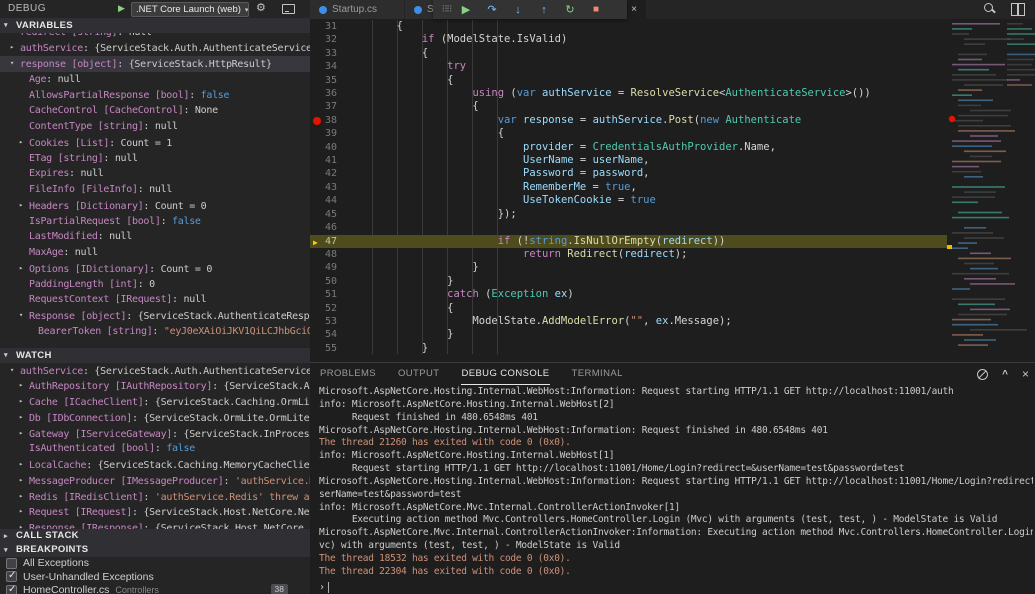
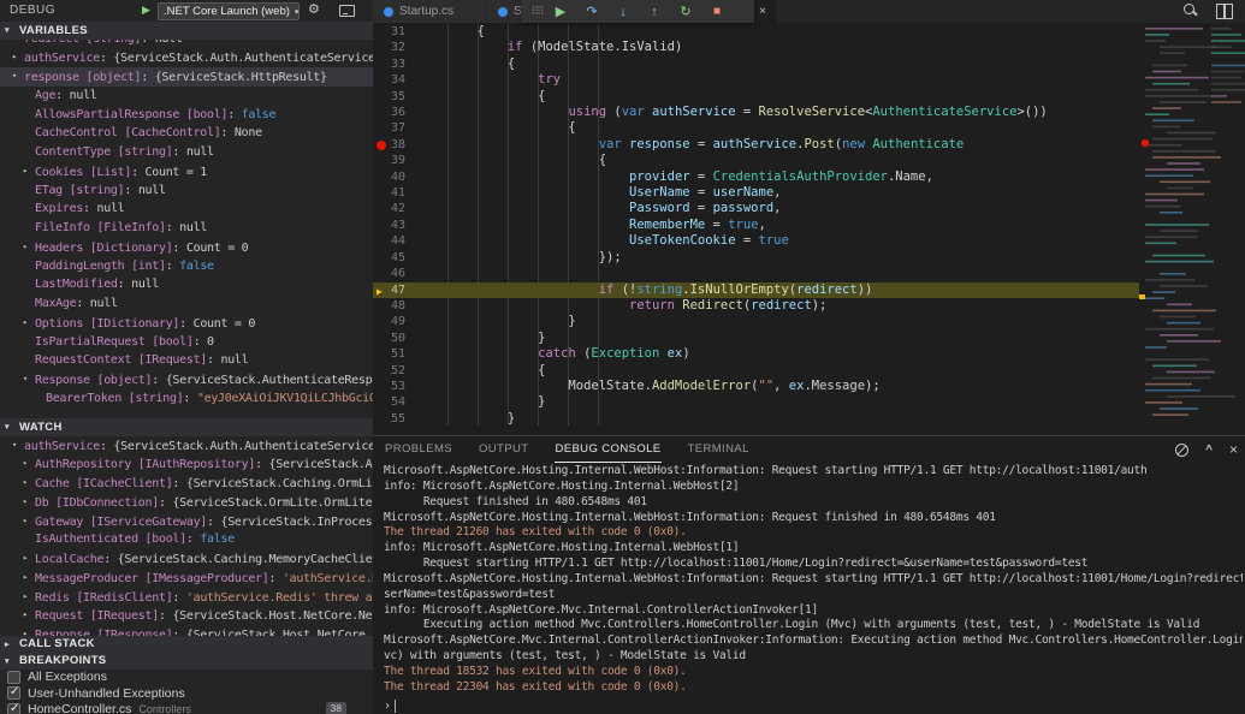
  DEBUG
  ▶
  .NET Core Launch (web)
  ⚙
  VARIABLES
  redirect [string]: null
  ▸ authService: {ServiceStack.Auth.AuthenticateService
  ▾ response [object]: {ServiceStack.HttpResult}
  Age: null
  AllowsPartialResponse [bool]: false
  CacheControl [CacheControl]: None
  ContentType [string]: null
  ▸ Cookies [List]: Count = 1
  ETag [string]: null
  Expires: null
  FileInfo [FileInfo]: null
  ▸ Headers [Dictionary]: Count = 0
- IsPartialRequest [bool]: false
+ PaddingLength [int]: false
  LastModified: null
  MaxAge: null
  ▸ Options [IDictionary]: Count = 0
- PaddingLength [int]: 0
+ IsPartialRequest [bool]: 0
  RequestContext [IRequest]: null
  ▾ Response [object]: {ServiceStack.AuthenticateResp
  BearerToken [string]: "eyJ0eXAiOiJKV1QiLCJhbGci
  WATCH
  ▾ authService: {ServiceStack.Auth.AuthenticateService
  ▸ AuthRepository [IAuthRepository]: {ServiceStack.A
  ▸ Cache [ICacheClient]: {ServiceStack.Caching.OrmLi
  ▸ Db [IDbConnection]: {ServiceStack.OrmLite.OrmLite
  ▸ Gateway [IServiceGateway]: {ServiceStack.InProces
  IsAuthenticated [bool]: false
  ▸ LocalCache: {ServiceStack.Caching.MemoryCacheClie
  ▸ MessageProducer [IMessageProducer]: 'authService.
  ▸ Redis [IRedisClient]: 'authService.Redis' threw a
  ▸ Request [IRequest]: {ServiceStack.Host.NetCore.Ne
  ▸ Response [IResponse]: {ServiceStack.Host.NetCore.
  CALL STACK
  BREAKPOINTS
  All Exceptions
  User-Unhandled Exceptions
  HomeController.cs
  Controllers
  38
  Startup.cs
  ×
  ⠿⠿
  ▶
  ↷
  ↓
  ↑
  ↻
  ■
  31
  {
  32
  if (ModelState.IsValid)
  33
  {
  34
  try
  35
  {
  36
  using (var authService = ResolveService<AuthenticateService>())
  37
  {
  38
  var response = authService.Post(new Authenticate
  39
  {
  40
  provider = CredentialsAuthProvider.Name,
  41
  UserName = userName,
  42
  Password = password,
  43
  RememberMe = true,
  44
  UseTokenCookie = true
  45
  });
  46
  47
  ▶
  if (!string.IsNullOrEmpty(redirect))
  48
  return Redirect(redirect);
  49
  }
  50
  }
  51
  catch (Exception ex)
  52
  {
  53
  ModelState.AddModelError("", ex.Message);
  54
  }
  55
  }
  PROBLEMS
  OUTPUT
  DEBUG CONSOLE
  TERMINAL
  ^
  ×
  Microsoft.AspNetCore.Hosting.Internal.WebHost:Information: Request starting HTTP/1.1 GET http://localhost:11001/auth
  info: Microsoft.AspNetCore.Hosting.Internal.WebHost[2]
  Request finished in 480.6548ms 401
  Microsoft.AspNetCore.Hosting.Internal.WebHost:Information: Request finished in 480.6548ms 401
  The thread 21260 has exited with code 0 (0x0).
  info: Microsoft.AspNetCore.Hosting.Internal.WebHost[1]
  Request starting HTTP/1.1 GET http://localhost:11001/Home/Login?redirect=&userName=test&password=test
  Microsoft.AspNetCore.Hosting.Internal.WebHost:Information: Request starting HTTP/1.1 GET http://localhost:11001/Home/Login?redirect
  serName=test&password=test
  info: Microsoft.AspNetCore.Mvc.Internal.ControllerActionInvoker[1]
  Executing action method Mvc.Controllers.HomeController.Login (Mvc) with arguments (test, test, ) - ModelState is Valid
  Microsoft.AspNetCore.Mvc.Internal.ControllerActionInvoker:Information: Executing action method Mvc.Controllers.HomeController.Login
  vc) with arguments (test, test, ) - ModelState is Valid
  The thread 18532 has exited with code 0 (0x0).
  The thread 22304 has exited with code 0 (0x0).
  ›
